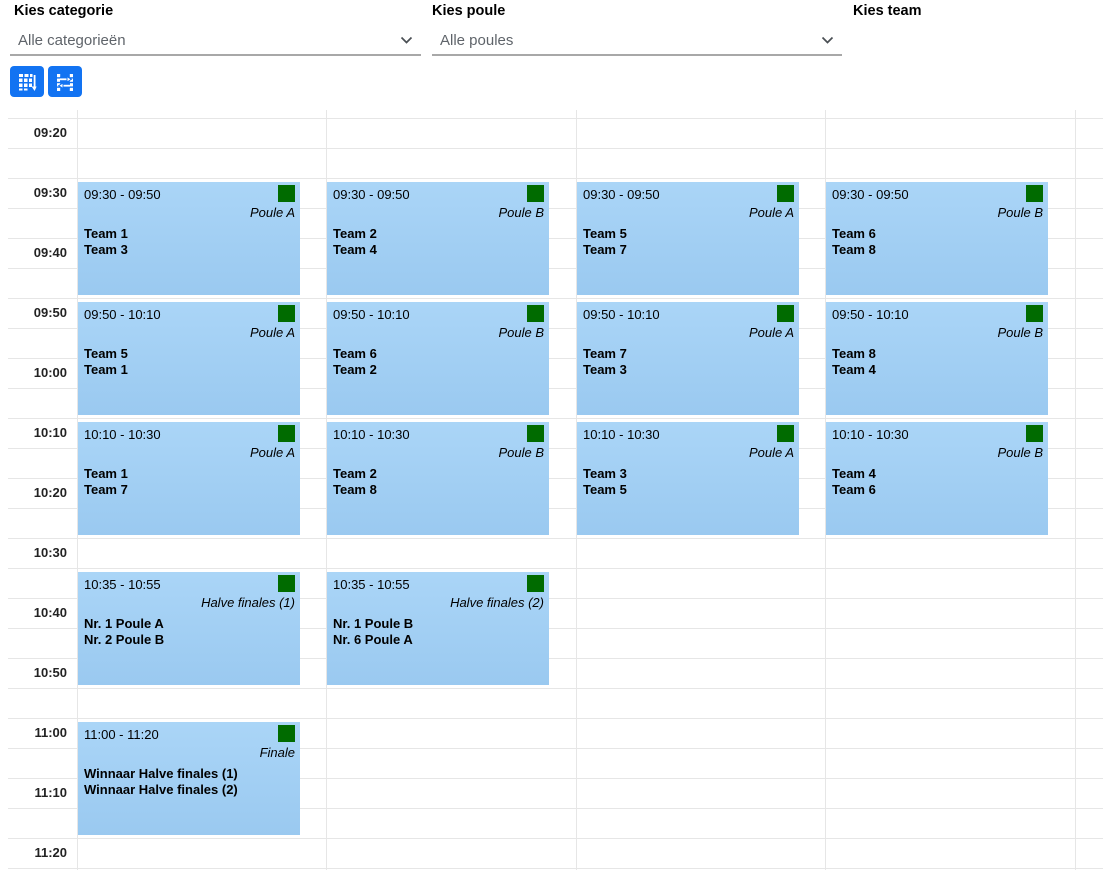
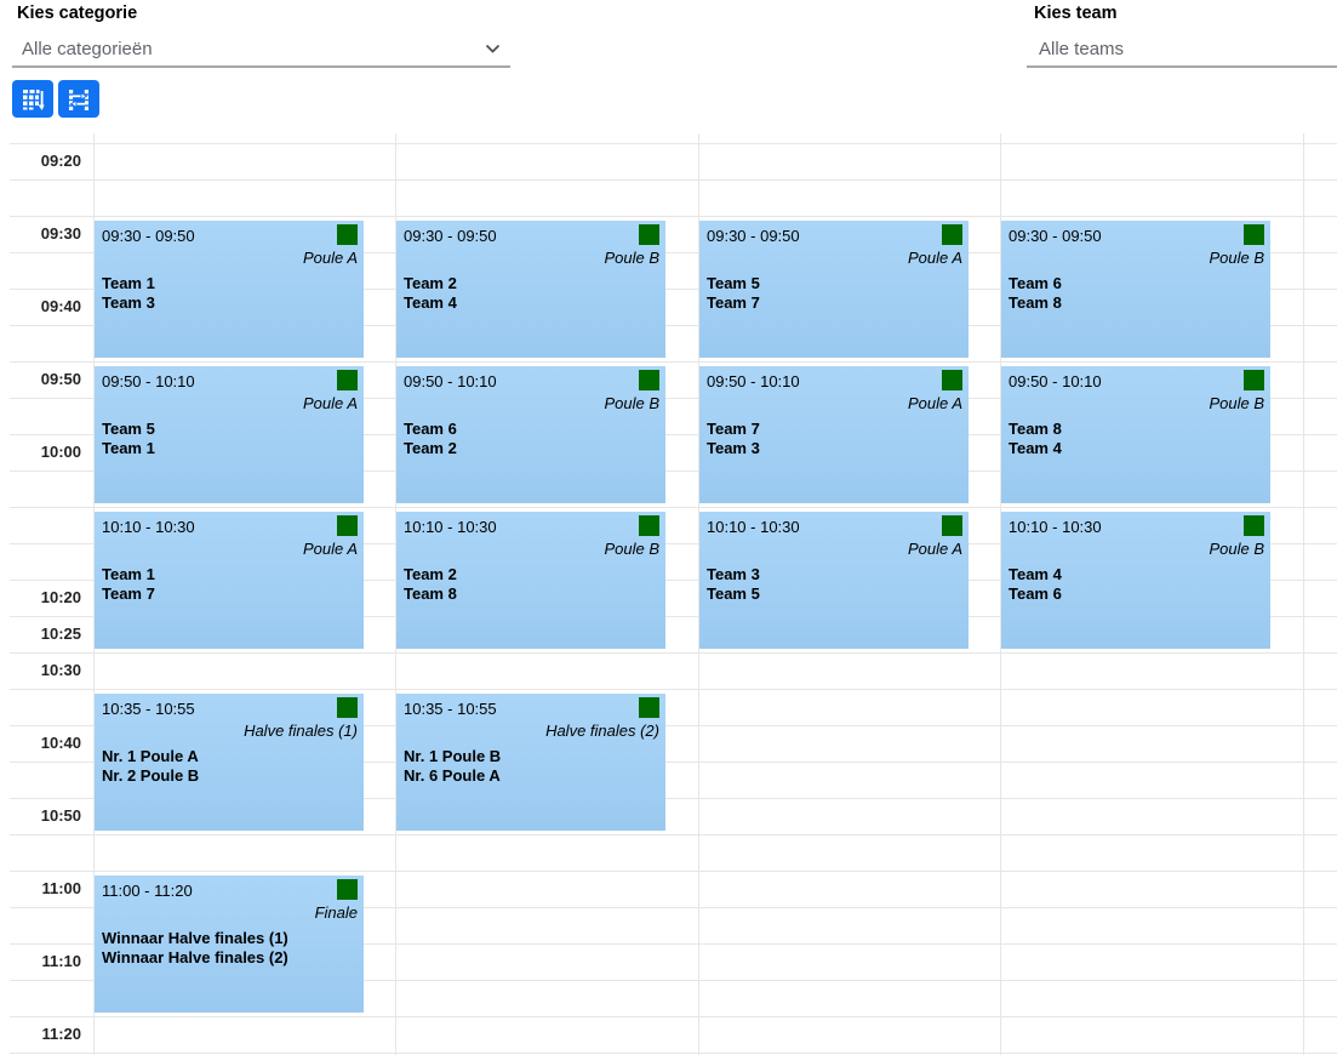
  Kies categorie
  Alle categorieën
- Kies poule
- Alle poules
  Kies team
+ Alle teams
  09:20
  09:30
  09:40
  09:50
  10:00
- 10:10
+ 10:25
  10:20
  10:30
  10:40
  10:50
  11:00
  11:10
  11:20
  09:30 - 09:50
  Poule A
  Team 1
  Team 3
  09:30 - 09:50
  Poule B
  Team 2
  Team 4
  09:30 - 09:50
  Poule A
  Team 5
  Team 7
  09:30 - 09:50
  Poule B
  Team 6
  Team 8
  09:50 - 10:10
  Poule A
  Team 5
  Team 1
  09:50 - 10:10
  Poule B
  Team 6
  Team 2
  09:50 - 10:10
  Poule A
  Team 7
  Team 3
  09:50 - 10:10
  Poule B
  Team 8
  Team 4
  10:10 - 10:30
  Poule A
  Team 1
  Team 7
  10:10 - 10:30
  Poule B
  Team 2
  Team 8
  10:10 - 10:30
  Poule A
  Team 3
  Team 5
  10:10 - 10:30
  Poule B
  Team 4
  Team 6
  10:35 - 10:55
  Halve finales (1)
  Nr. 1 Poule A
  Nr. 2 Poule B
  10:35 - 10:55
  Halve finales (2)
  Nr. 1 Poule B
  Nr. 6 Poule A
  11:00 - 11:20
  Finale
  Winnaar Halve finales (1)
  Winnaar Halve finales (2)
